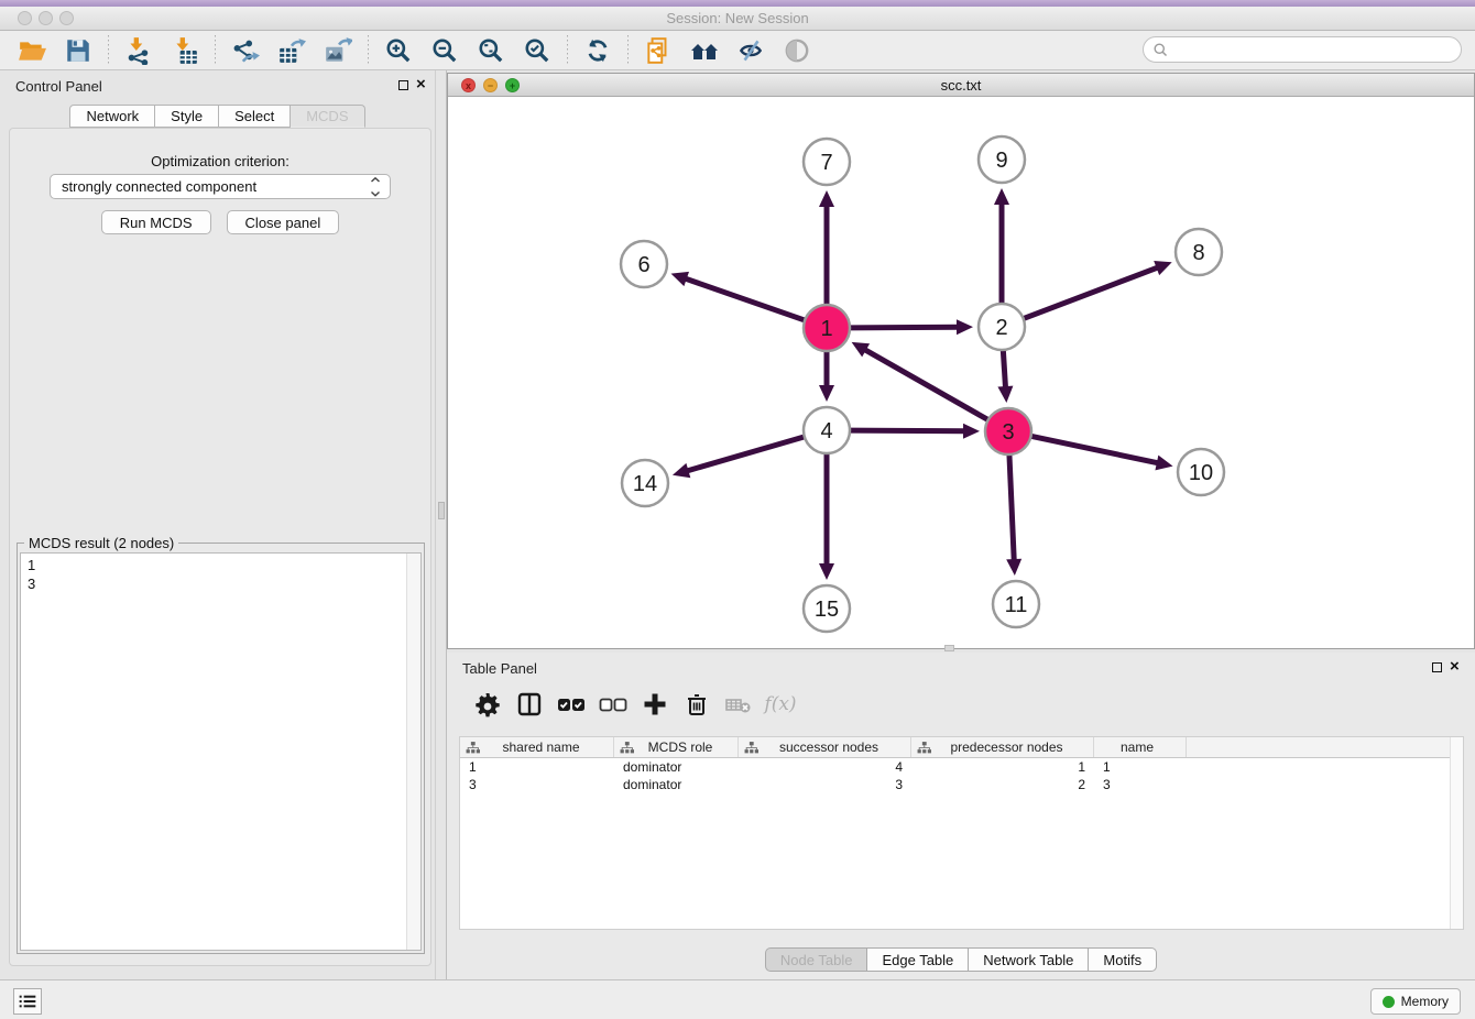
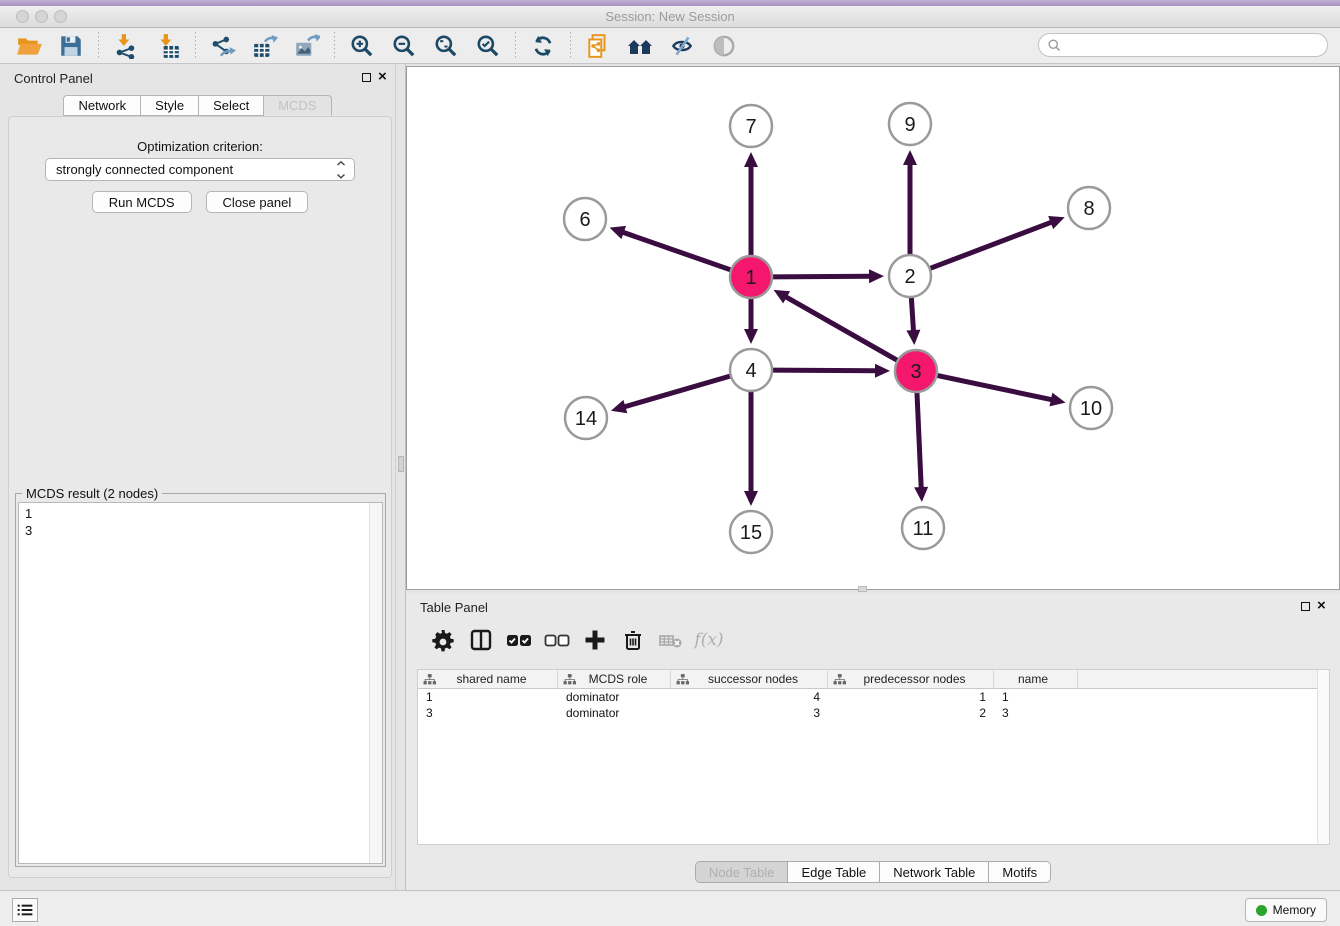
  Session: New Session
  Control Panel
  ×
  Network
  Style
  Select
  MCDS
  Optimization criterion:
  strongly connected component
  Run MCDS
  Close panel
  MCDS result (2 nodes)
  1
  3
- x
- −
- +
- scc.txt
  7
  9
  6
  8
  1
  2
  4
  3
  14
  10
  15
  11
  Table Panel
  ×
  f(x)
  shared name
  MCDS role
  successor nodes
  predecessor nodes
  name
  1
  dominator
  4
  1
  1
  3
  dominator
  3
  2
  3
  Node Table
  Edge Table
  Network Table
  Motifs
  Memory
